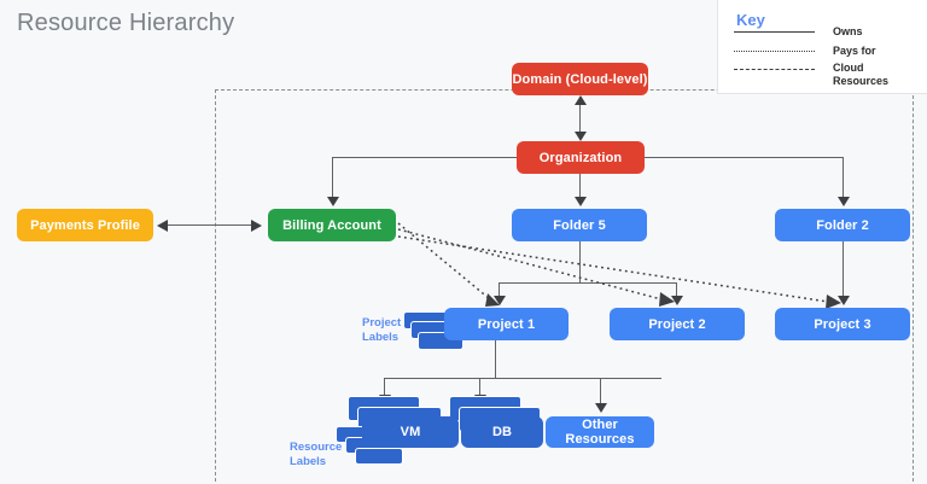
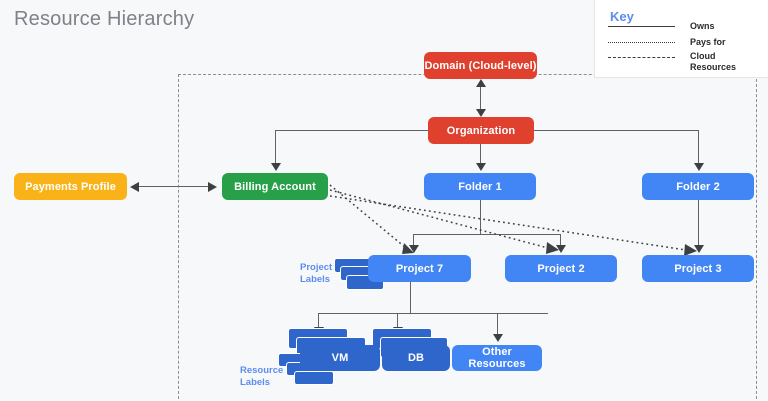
  Resource Hierarchy
  Key
  Owns
  Pays for
  Cloud
  Resources
  Domain (Cloud-level)
  Organization
  Payments Profile
  Billing Account
- Folder 5
+ Folder 1
  Folder 2
- Project 1
+ Project 7
  Project 2
  Project 3
  VM
  DB
  Other Resources
  Project
  Labels
  Resource
  Labels
